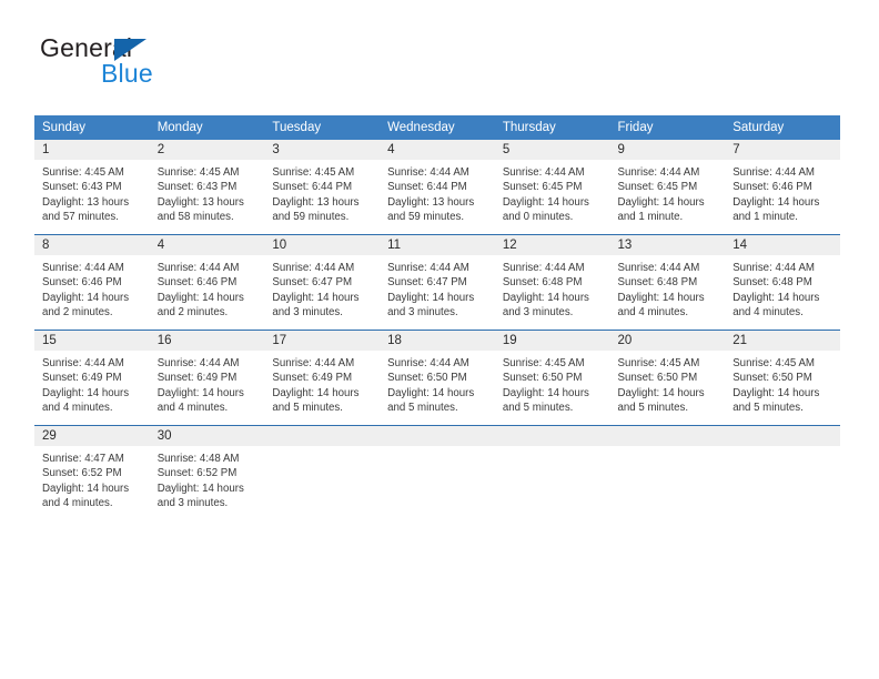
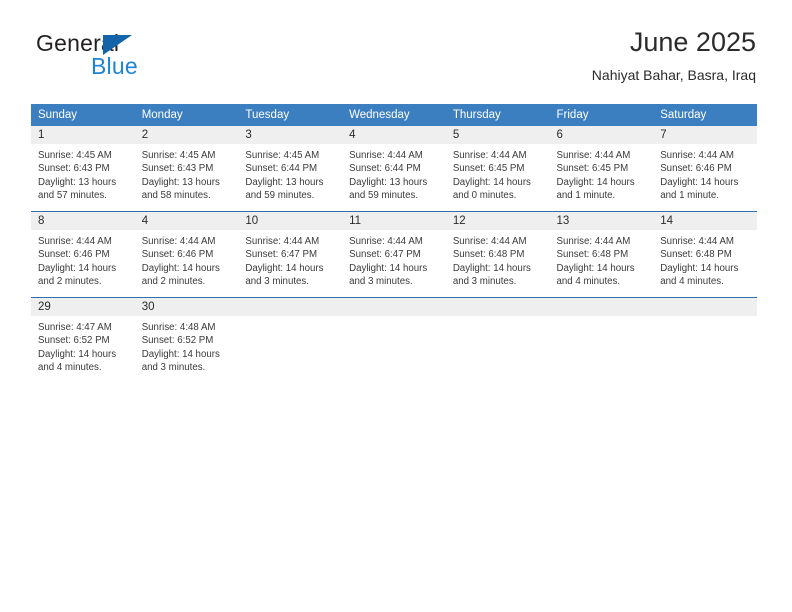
  General
  Blue
+ June 2025
+ Nahiyat Bahar, Basra, Iraq
  Sunday	Monday	Tuesday	Wednesday	Thursday	Friday	Saturday
- 1Sunrise: 4:45 AMSunset: 6:43 PMDaylight: 13 hours and 57 minutes.	2Sunrise: 4:45 AMSunset: 6:43 PMDaylight: 13 hours and 58 minutes.	3Sunrise: 4:45 AMSunset: 6:44 PMDaylight: 13 hours and 59 minutes.	4Sunrise: 4:44 AMSunset: 6:44 PMDaylight: 13 hours and 59 minutes.	5Sunrise: 4:44 AMSunset: 6:45 PMDaylight: 14 hours and 0 minutes.	9Sunrise: 4:44 AMSunset: 6:45 PMDaylight: 14 hours and 1 minute.	7Sunrise: 4:44 AMSunset: 6:46 PMDaylight: 14 hours and 1 minute.
+ 1Sunrise: 4:45 AMSunset: 6:43 PMDaylight: 13 hours and 57 minutes.	2Sunrise: 4:45 AMSunset: 6:43 PMDaylight: 13 hours and 58 minutes.	3Sunrise: 4:45 AMSunset: 6:44 PMDaylight: 13 hours and 59 minutes.	4Sunrise: 4:44 AMSunset: 6:44 PMDaylight: 13 hours and 59 minutes.	5Sunrise: 4:44 AMSunset: 6:45 PMDaylight: 14 hours and 0 minutes.	6Sunrise: 4:44 AMSunset: 6:45 PMDaylight: 14 hours and 1 minute.	7Sunrise: 4:44 AMSunset: 6:46 PMDaylight: 14 hours and 1 minute.
  8Sunrise: 4:44 AMSunset: 6:46 PMDaylight: 14 hours and 2 minutes.	4Sunrise: 4:44 AMSunset: 6:46 PMDaylight: 14 hours and 2 minutes.	10Sunrise: 4:44 AMSunset: 6:47 PMDaylight: 14 hours and 3 minutes.	11Sunrise: 4:44 AMSunset: 6:47 PMDaylight: 14 hours and 3 minutes.	12Sunrise: 4:44 AMSunset: 6:48 PMDaylight: 14 hours and 3 minutes.	13Sunrise: 4:44 AMSunset: 6:48 PMDaylight: 14 hours and 4 minutes.	14Sunrise: 4:44 AMSunset: 6:48 PMDaylight: 14 hours and 4 minutes.
- 15Sunrise: 4:44 AMSunset: 6:49 PMDaylight: 14 hours and 4 minutes.	16Sunrise: 4:44 AMSunset: 6:49 PMDaylight: 14 hours and 4 minutes.	17Sunrise: 4:44 AMSunset: 6:49 PMDaylight: 14 hours and 5 minutes.	18Sunrise: 4:44 AMSunset: 6:50 PMDaylight: 14 hours and 5 minutes.	19Sunrise: 4:45 AMSunset: 6:50 PMDaylight: 14 hours and 5 minutes.	20Sunrise: 4:45 AMSunset: 6:50 PMDaylight: 14 hours and 5 minutes.	21Sunrise: 4:45 AMSunset: 6:50 PMDaylight: 14 hours and 5 minutes.
  29Sunrise: 4:47 AMSunset: 6:52 PMDaylight: 14 hours and 4 minutes.	30Sunrise: 4:48 AMSunset: 6:52 PMDaylight: 14 hours and 3 minutes.
